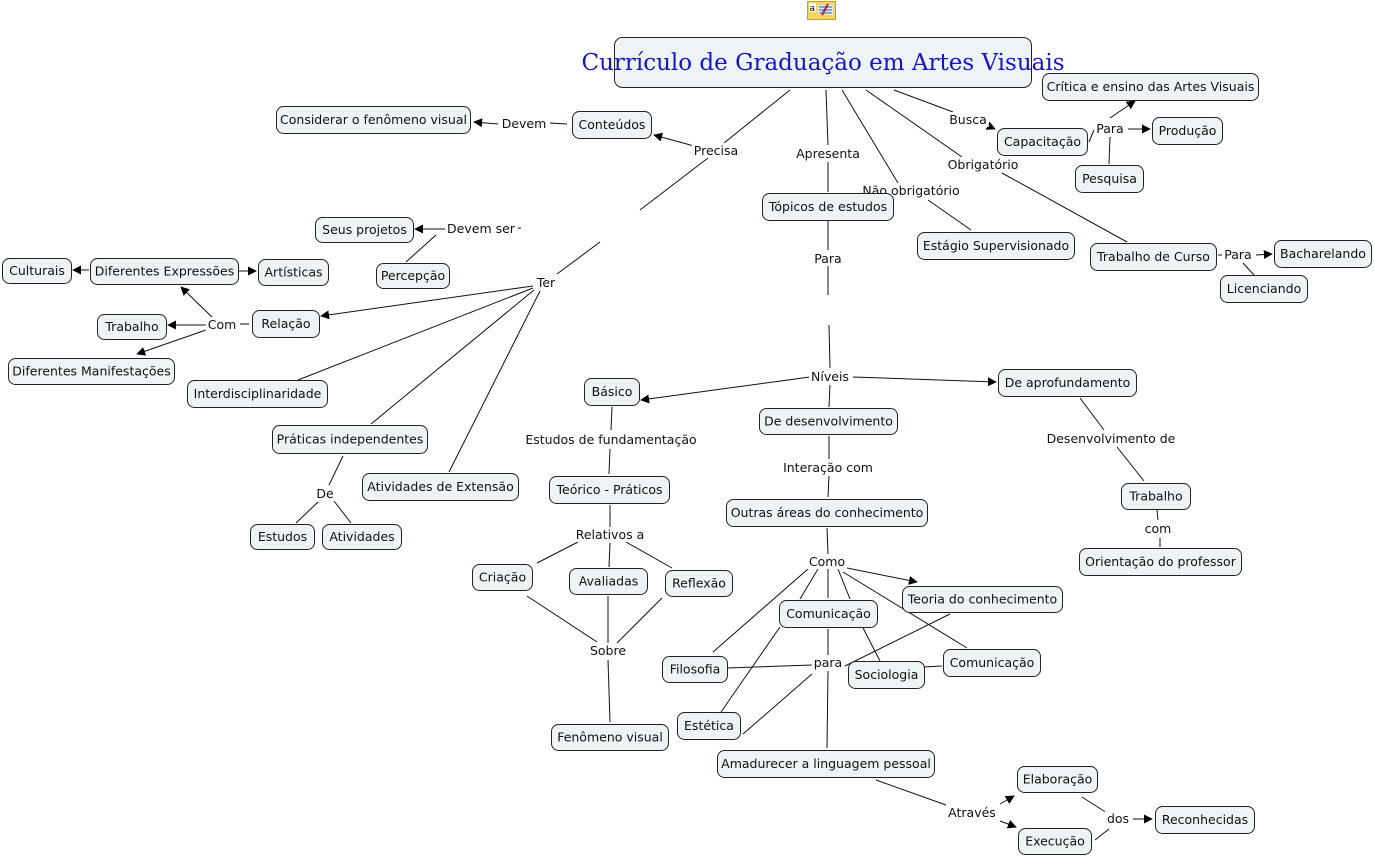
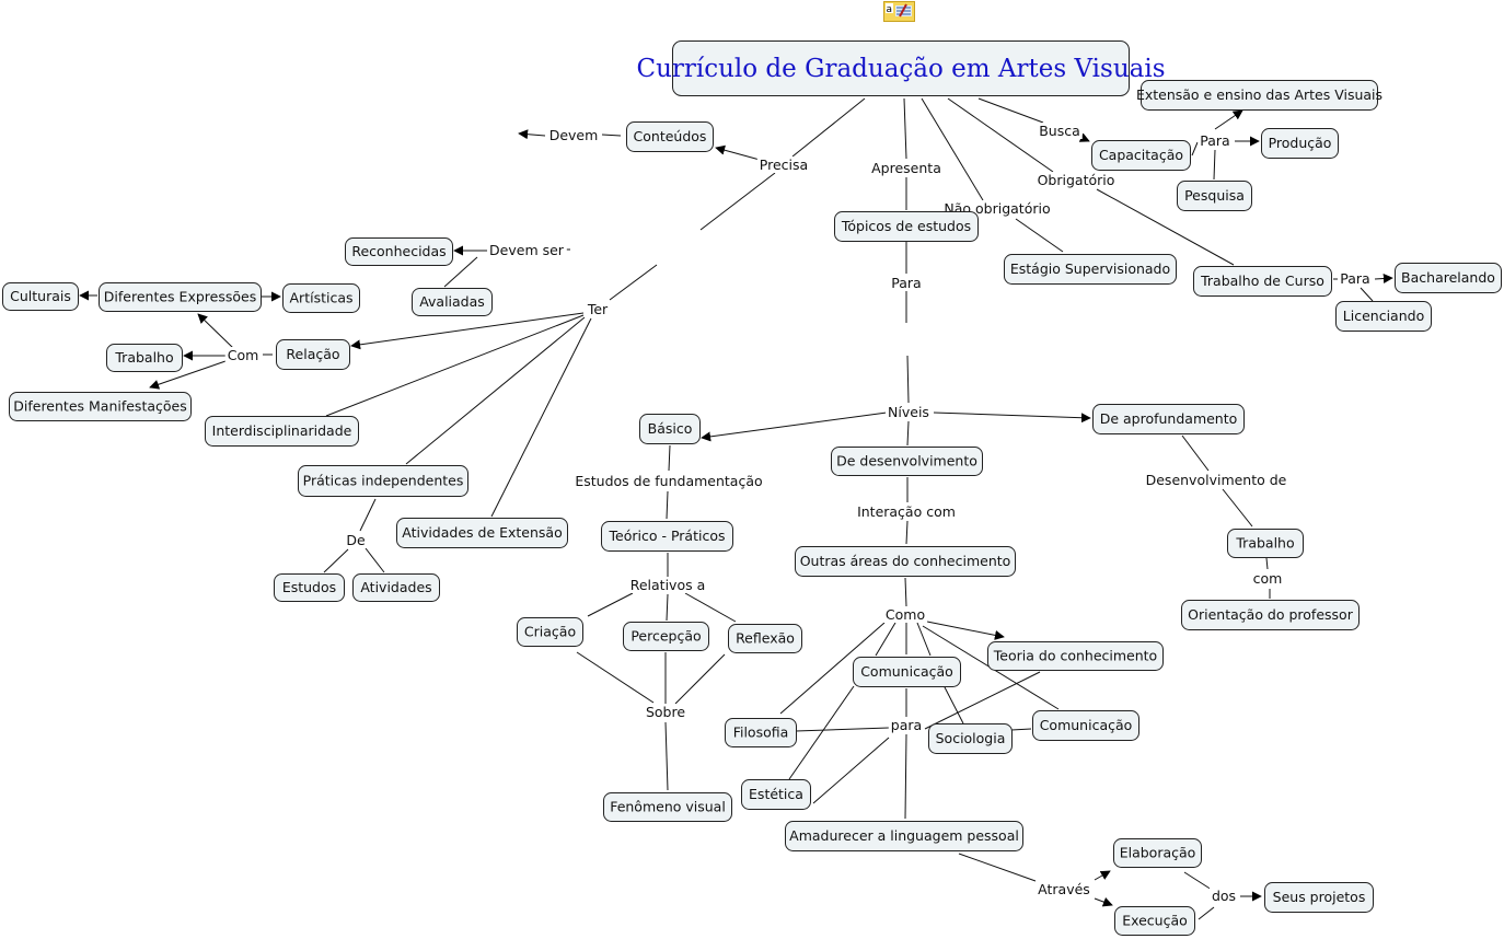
  a
  Busca
  Para
  Devem
  Precisa
  Apresenta
  Obrigatório
  Não obrigatório
  Para
  Devem ser
  Ter
  Com
  Para
  De
  Níveis
  Estudos de fundamentação
  Interação com
  Desenvolvimento de
  com
  Relativos a
  Como
  Sobre
  para
  Através
  dos
  Currículo de Graduação em Artes Visuais
- Crítica e ensino das Artes Visuais
+ Extensão e ensino das Artes Visuais
  Capacitação
  Produção
  Pesquisa
- Considerar o fenômeno visual
  Conteúdos
  Tópicos de estudos
  Estágio Supervisionado
  Trabalho de Curso
  Bacharelando
  Licenciando
- Seus projetos
+ Reconhecidas
- Percepção
+ Avaliadas
  Culturais
  Diferentes Expressões
  Artísticas
  Trabalho
  Relação
  Diferentes Manifestações
  Interdisciplinaridade
  Práticas independentes
  Atividades de Extensão
  Estudos
  Atividades
  Básico
  De desenvolvimento
  De aprofundamento
  Teórico - Práticos
  Outras áreas do conhecimento
  Trabalho
  Orientação do professor
  Criação
- Avaliadas
+ Percepção
  Reflexão
  Teoria do conhecimento
  Comunicação
  Filosofia
  Sociologia
  Comunicação
  Estética
  Fenômeno visual
  Amadurecer a linguagem pessoal
  Elaboração
  Execução
- Reconhecidas
+ Seus projetos
